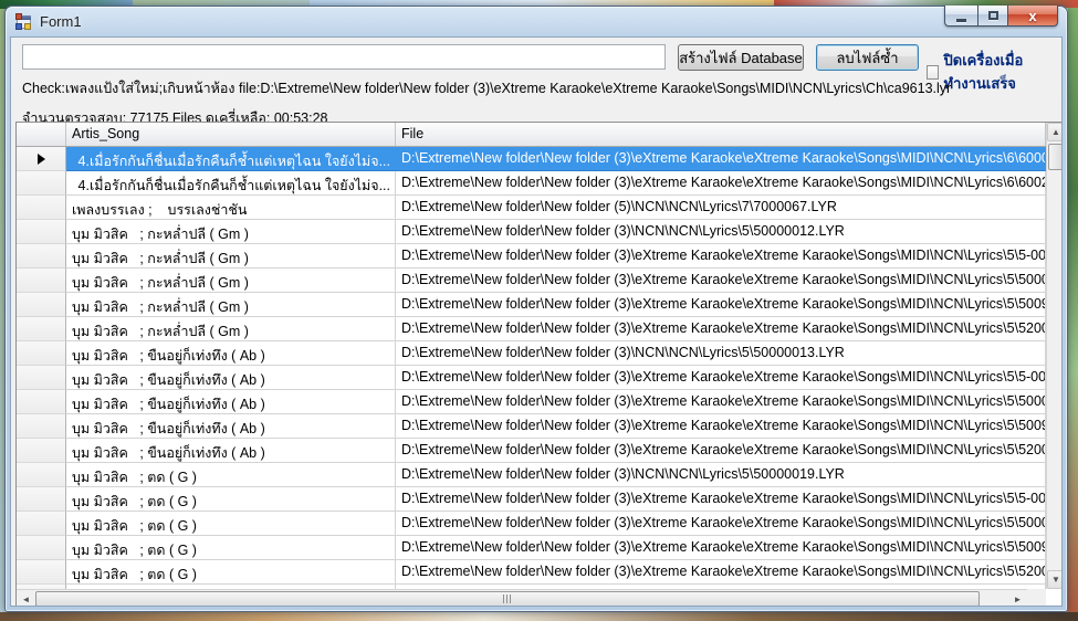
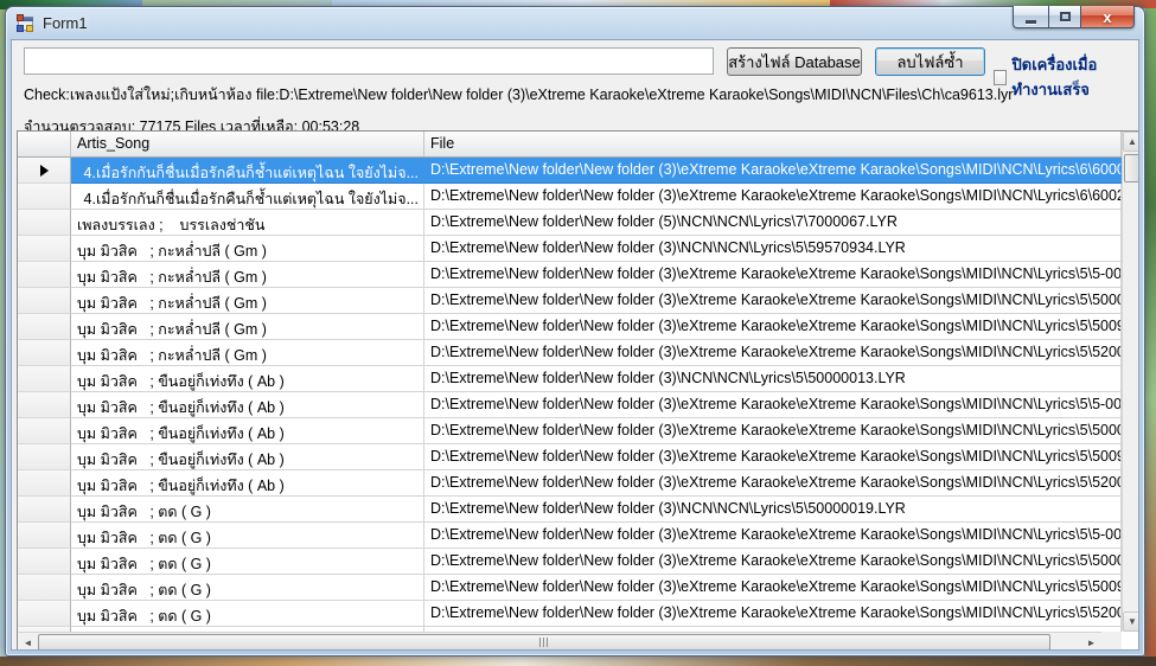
  Form1
  x
  สร้างไฟล์ Database
  ลบไฟล์ซ้ำ
  ปิดเครื่องเมื่อทำงานเสร็จ
- Check:เพลงแป้งใส่ใหม่;เกิบหน้าห้อง file:D:\Extreme\New folder\New folder (3)\eXtreme Karaoke\eXtreme Karaoke\Songs\MIDI\NCN\Lyrics\Ch\ca9613.lyr
+ Check:เพลงแป้งใส่ใหม่;เกิบหน้าห้อง file:D:\Extreme\New folder\New folder (3)\eXtreme Karaoke\eXtreme Karaoke\Songs\MIDI\NCN\Files\Ch\ca9613.lyr
- จำนวนตรวจสอบ: 77175 Files ดเครี่เหลือ: 00:53:28
+ จำนวนตรวจสอบ: 77175 Files เวลาที่เหลือ: 00:53:28
  Artis_Song
  File
  4.เมื่อรักกันก็ชื่นเมื่อรักคืนก็ช้ำแต่เหตุไฉน ใจยังไม่จ...
  D:\Extreme\New folder\New folder (3)\eXtreme Karaoke\eXtreme Karaoke\Songs\MIDI\NCN\Lyrics\6\600
  4.เมื่อรักกันก็ชื่นเมื่อรักคืนก็ช้ำแต่เหตุไฉน ใจยังไม่จ...
  D:\Extreme\New folder\New folder (3)\eXtreme Karaoke\eXtreme Karaoke\Songs\MIDI\NCN\Lyrics\6\600
  เพลงบรรเลง ; บรรเลงช่าชัน
  D:\Extreme\New folder\New folder (5)\NCN\NCN\Lyrics\7\7000067.LYR
  บุม มิวสิค ; กะหล่ำปลี ( Gm )
- D:\Extreme\New folder\New folder (3)\NCN\NCN\Lyrics\5\50000012.LYR
+ D:\Extreme\New folder\New folder (3)\NCN\NCN\Lyrics\5\59570934.LYR
  บุม มิวสิค ; กะหล่ำปลี ( Gm )
  D:\Extreme\New folder\New folder (3)\eXtreme Karaoke\eXtreme Karaoke\Songs\MIDI\NCN\Lyrics\5\5-00
  บุม มิวสิค ; กะหล่ำปลี ( Gm )
  D:\Extreme\New folder\New folder (3)\eXtreme Karaoke\eXtreme Karaoke\Songs\MIDI\NCN\Lyrics\5\500
  บุม มิวสิค ; กะหล่ำปลี ( Gm )
  D:\Extreme\New folder\New folder (3)\eXtreme Karaoke\eXtreme Karaoke\Songs\MIDI\NCN\Lyrics\5\500
  บุม มิวสิค ; กะหล่ำปลี ( Gm )
  D:\Extreme\New folder\New folder (3)\eXtreme Karaoke\eXtreme Karaoke\Songs\MIDI\NCN\Lyrics\5\520
  บุม มิวสิค ; ขืนอยู่ก็เท่งทึง ( Ab )
  D:\Extreme\New folder\New folder (3)\NCN\NCN\Lyrics\5\50000013.LYR
  บุม มิวสิค ; ขืนอยู่ก็เท่งทึง ( Ab )
  D:\Extreme\New folder\New folder (3)\eXtreme Karaoke\eXtreme Karaoke\Songs\MIDI\NCN\Lyrics\5\5-00
  บุม มิวสิค ; ขืนอยู่ก็เท่งทึง ( Ab )
  D:\Extreme\New folder\New folder (3)\eXtreme Karaoke\eXtreme Karaoke\Songs\MIDI\NCN\Lyrics\5\500
  บุม มิวสิค ; ขืนอยู่ก็เท่งทึง ( Ab )
  D:\Extreme\New folder\New folder (3)\eXtreme Karaoke\eXtreme Karaoke\Songs\MIDI\NCN\Lyrics\5\500
  บุม มิวสิค ; ขืนอยู่ก็เท่งทึง ( Ab )
  D:\Extreme\New folder\New folder (3)\eXtreme Karaoke\eXtreme Karaoke\Songs\MIDI\NCN\Lyrics\5\520
  บุม มิวสิค ; ตด ( G )
  D:\Extreme\New folder\New folder (3)\NCN\NCN\Lyrics\5\50000019.LYR
  บุม มิวสิค ; ตด ( G )
  D:\Extreme\New folder\New folder (3)\eXtreme Karaoke\eXtreme Karaoke\Songs\MIDI\NCN\Lyrics\5\5-00
  บุม มิวสิค ; ตด ( G )
  D:\Extreme\New folder\New folder (3)\eXtreme Karaoke\eXtreme Karaoke\Songs\MIDI\NCN\Lyrics\5\500
  บุม มิวสิค ; ตด ( G )
  D:\Extreme\New folder\New folder (3)\eXtreme Karaoke\eXtreme Karaoke\Songs\MIDI\NCN\Lyrics\5\500
  บุม มิวสิค ; ตด ( G )
  D:\Extreme\New folder\New folder (3)\eXtreme Karaoke\eXtreme Karaoke\Songs\MIDI\NCN\Lyrics\5\520
  ◄
  ►
  ▲
  ▼
